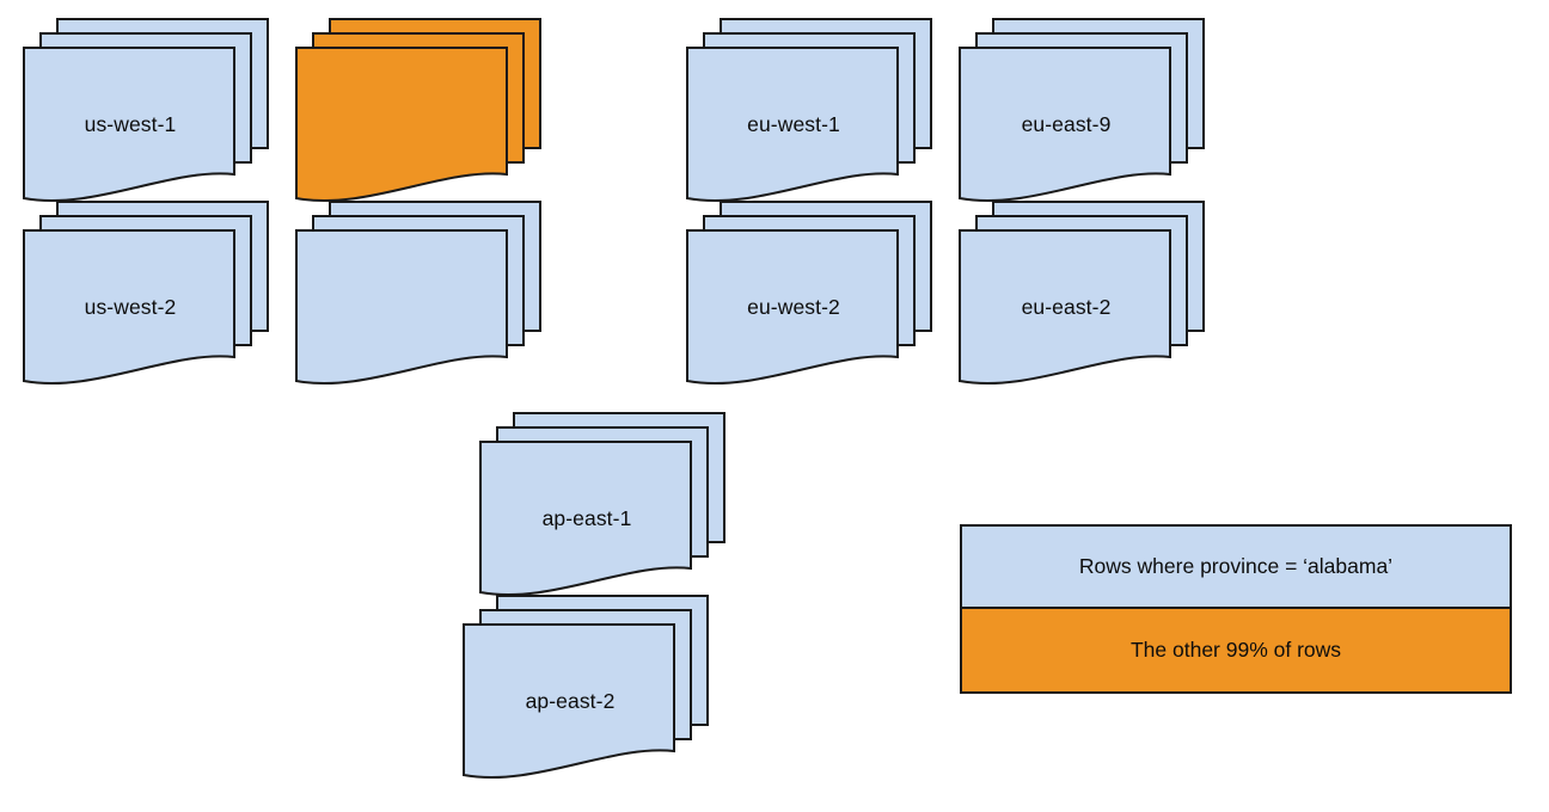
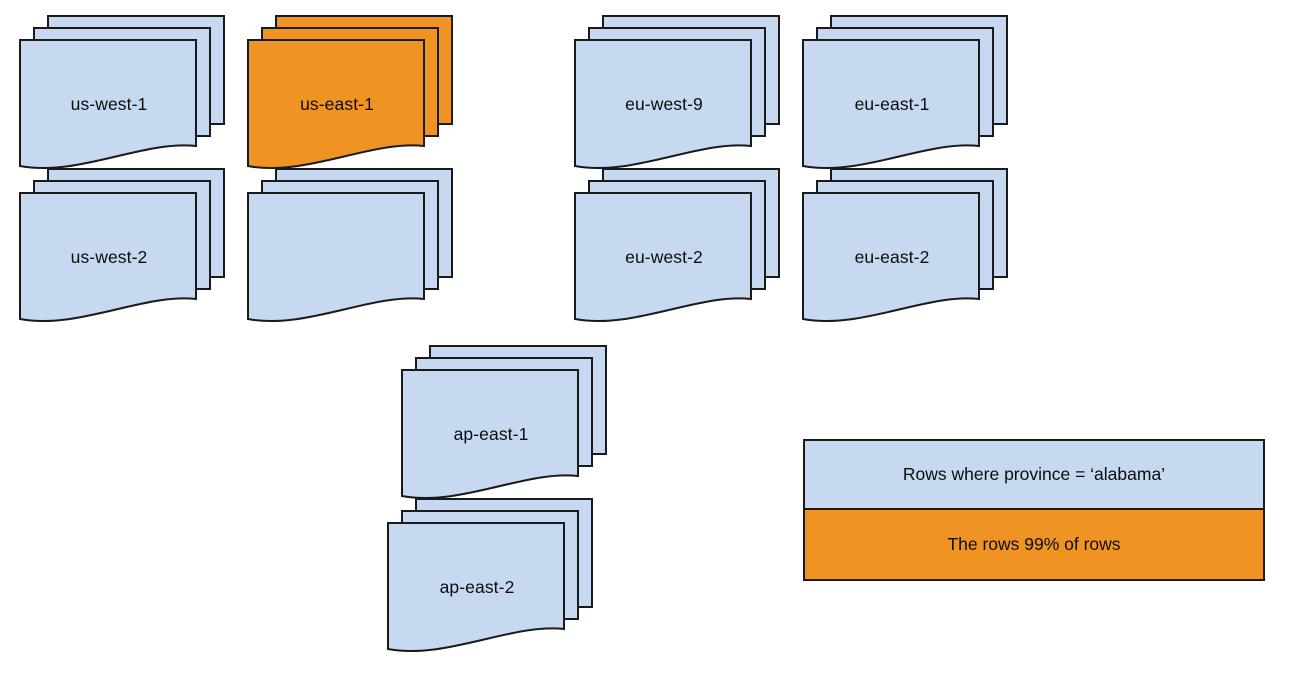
  us-west-1
+ us-east-1
- eu-west-1
+ eu-west-9
- eu-east-9
+ eu-east-1
  us-west-2
  eu-west-2
  eu-east-2
  ap-east-1
  ap-east-2
  Rows where province = ‘alabama’
- The other 99% of rows
+ The rows 99% of rows
